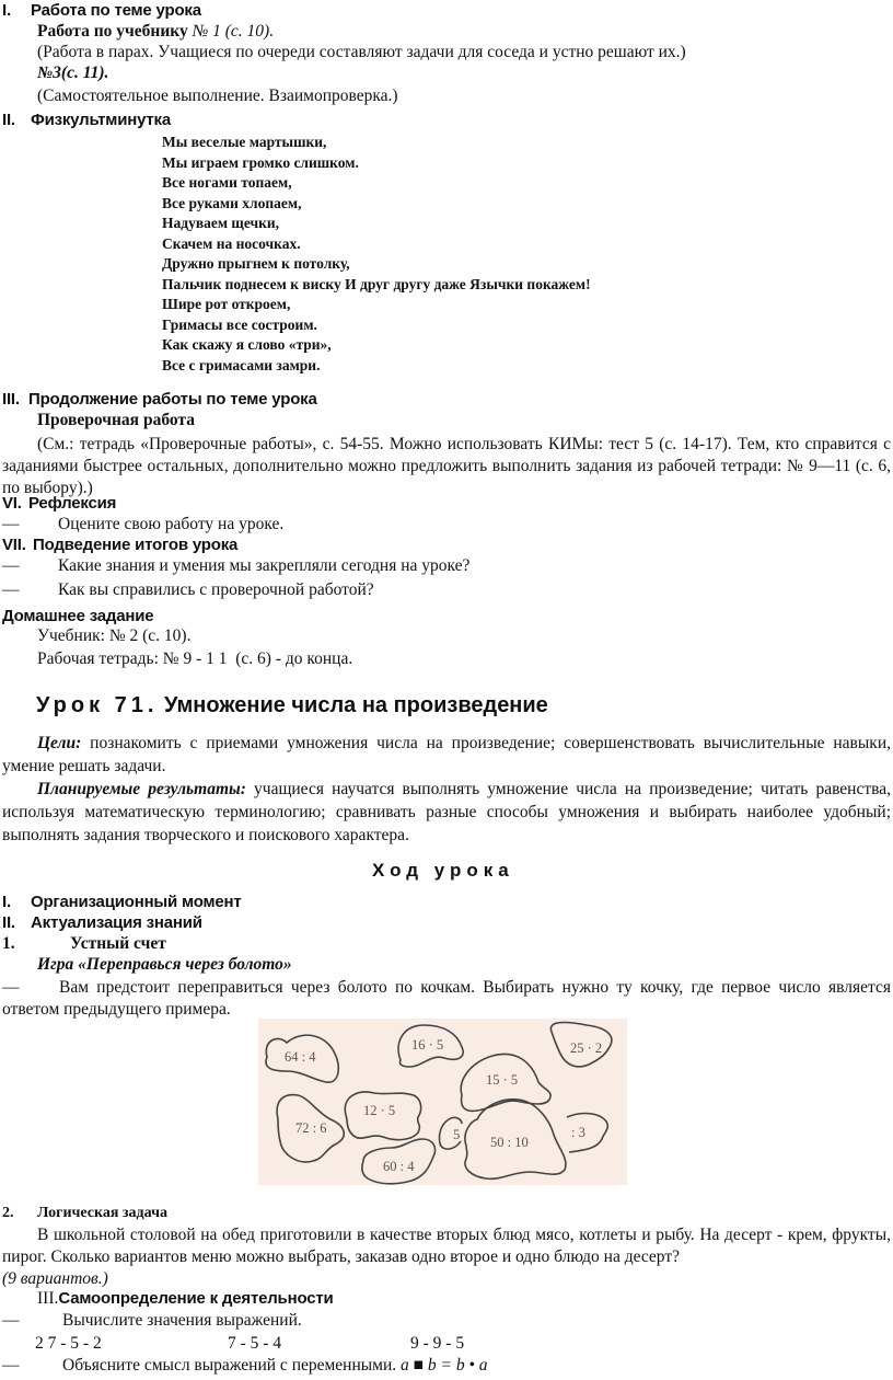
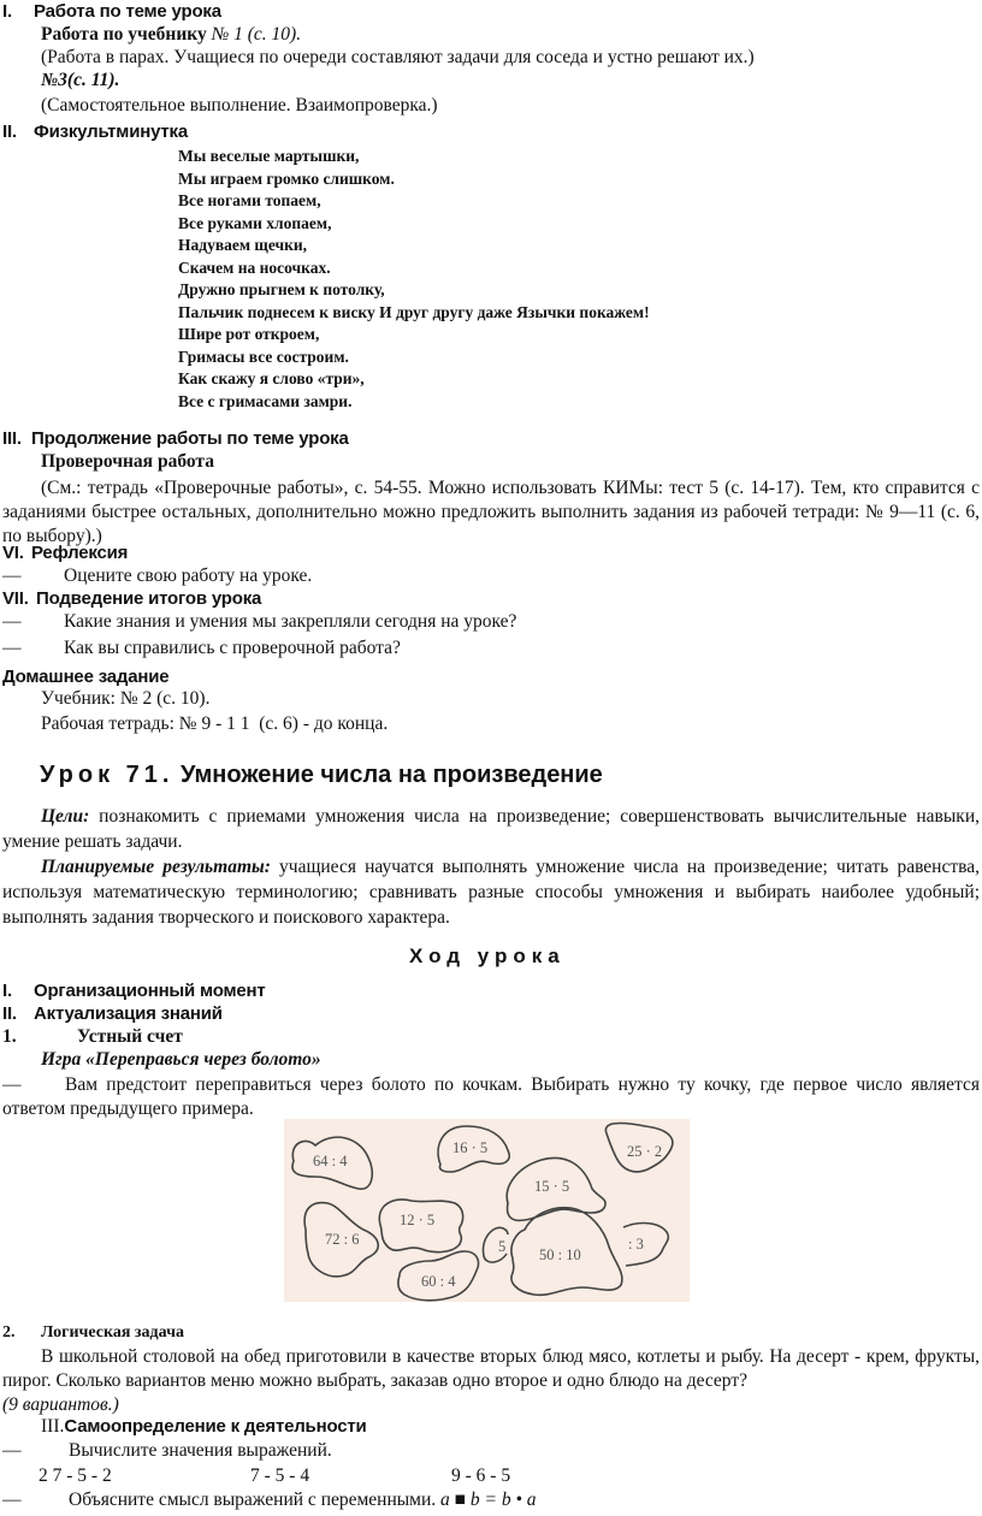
  I. Работа по теме урока
  Работа по учебнику № 1 (с. 10).
  (Работа в парах. Учащиеся по очереди составляют задачи для соседа и устно решают их.)
  №3(с. 11).
  (Самостоятельное выполнение. Взаимопроверка.)
  II. Физкультминутка
  Мы веселые мартышки,
  Мы играем громко слишком.
  Все ногами топаем,
  Все руками хлопаем,
  Надуваем щечки,
  Скачем на носочках.
  Дружно прыгнем к потолку,
  Пальчик поднесем к виску И друг другу даже Язычки покажем!
  Шире рот откроем,
  Гримасы все состроим.
  Как скажу я слово «три»,
  Все с гримасами замри.
  III. Продолжение работы по теме урока
  Проверочная работа
  (См.: тетрадь «Проверочные работы», с. 54-55. Можно использовать КИМы: тест 5 (с. 14-17). Тем, кто справится с заданиями быстрее остальных, дополнительно можно предложить выполнить задания из рабочей тетради: № 9—11 (с. 6, по выбору).)
  VI. Рефлексия
  —
  Оцените свою работу на уроке.
  VII. Подведение итогов урока
  —
  Какие знания и умения мы закрепляли сегодня на уроке?
  —
- Как вы справились с проверочной работой?
+ Как вы справились с проверочной работа?
  Домашнее задание
  Учебник: № 2 (с. 10).
  Рабочая тетрадь: № 9 - 1 1 (с. 6) - до конца.
  Урок 71. Умножение числа на произведение
  Цели: познакомить с приемами умножения числа на произведение; совершенствовать вычислительные навыки, умение решать задачи.
  Планируемые результаты: учащиеся научатся выполнять умножение числа на произведение; читать равенства, используя математическую терминологию; сравнивать разные способы умножения и выбирать наиболее удобный; выполнять задания творческого и поискового характера.
  Ход урока
  I. Организационный момент
  II. Актуализация знаний
  1. Устный счет
  Игра «Переправься через болото»
  — Вам предстоит переправиться через болото по кочкам. Выбирать нужно ту кочку, где первое число является ответом предыдущего примера.
  64 : 4
  16 · 5
  25 · 2
  15 · 5
  72 : 6
  12 · 5
  5
  50 : 10
  : 3
  60 : 4
  2. Логическая задача
  В школьной столовой на обед приготовили в качестве вторых блюд мясо, котлеты и рыбу. На десерт - крем, фрукты, пирог. Сколько вариантов меню можно выбрать, заказав одно второе и одно блюдо на десерт?
  (9 вариантов.)
  III.Самоопределение к деятельности
  —
  Вычислите значения выражений.
  2 7 - 5 - 2
  7 - 5 - 4
- 9 - 9 - 5
+ 9 - 6 - 5
  —
  Объясните смысл выражений с переменными. a ■ b = b • a
